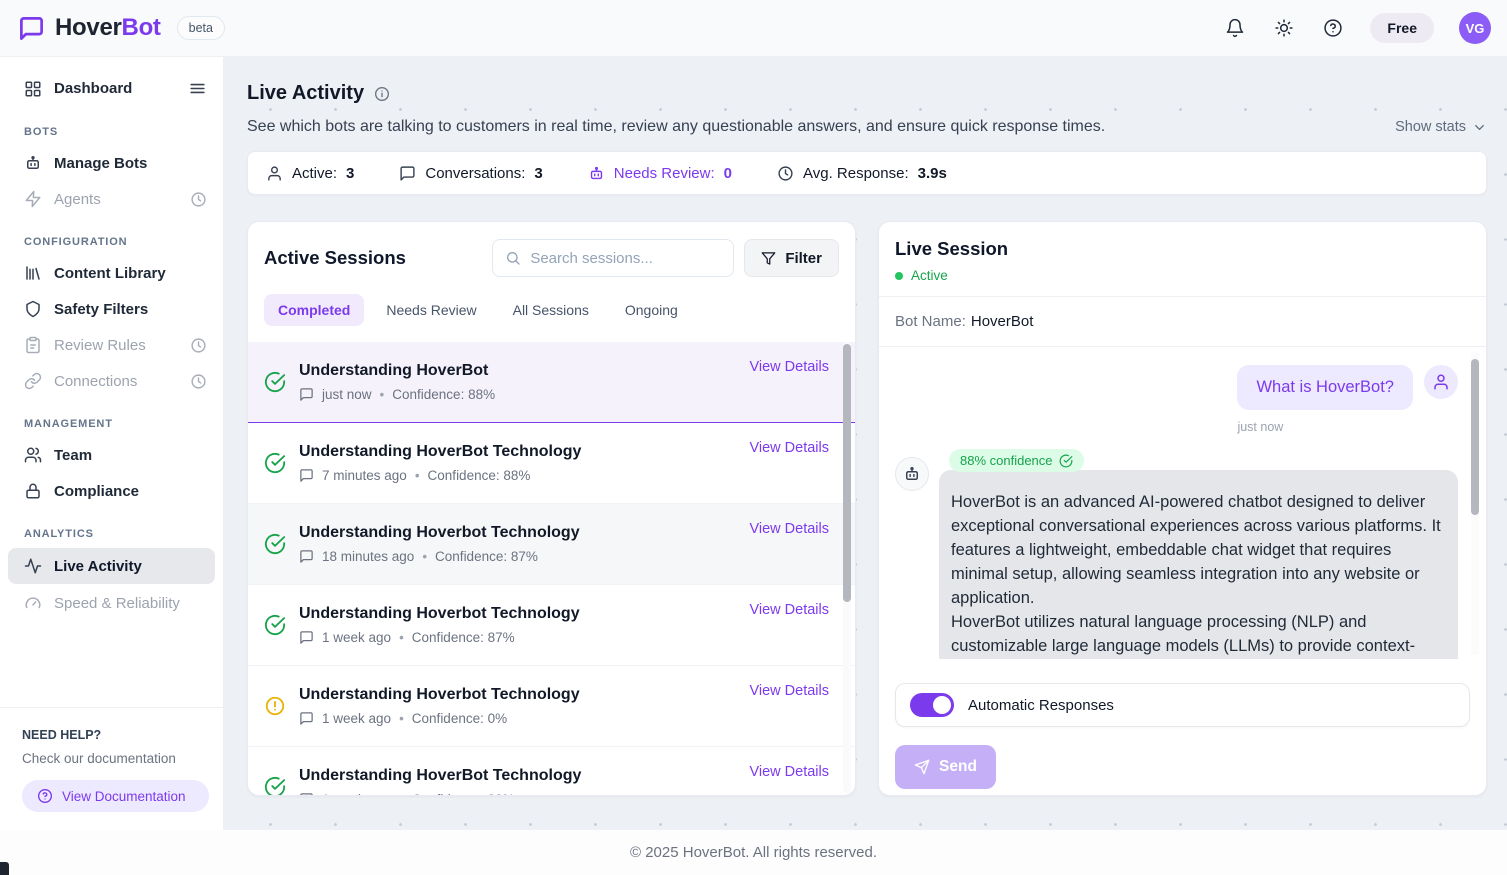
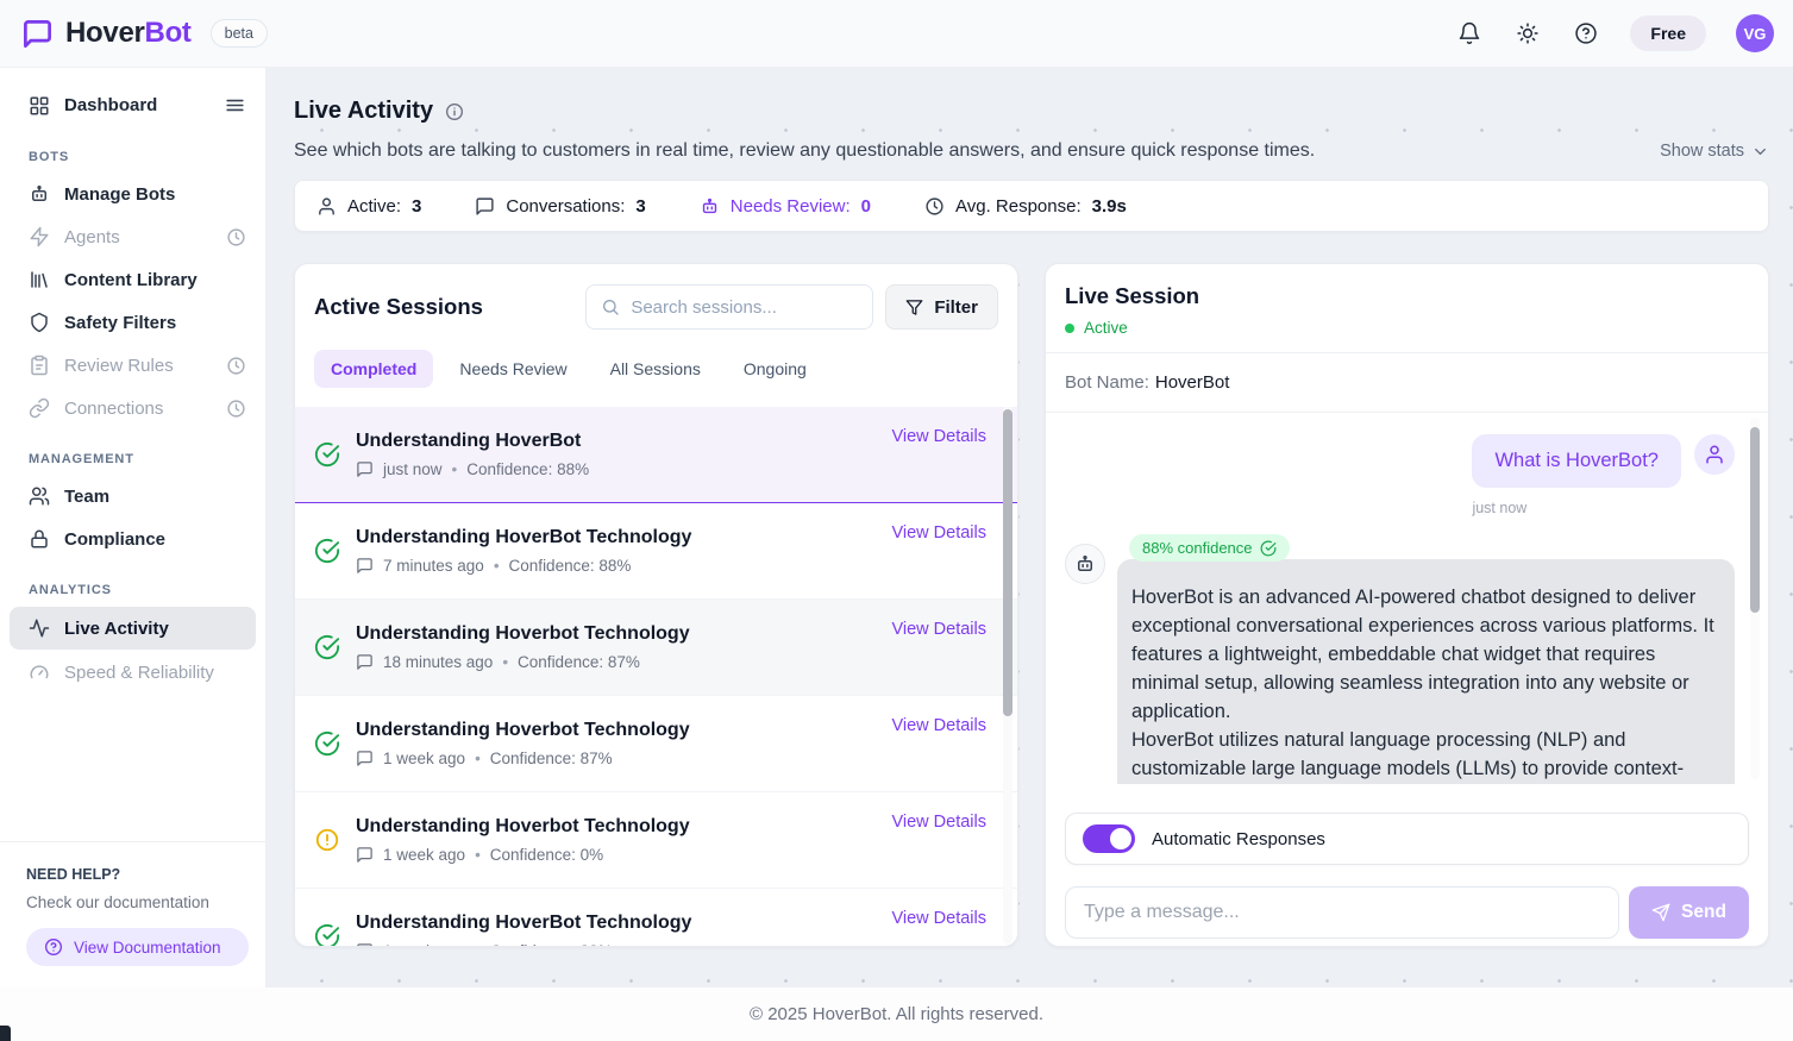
  HoverBot
  beta
  Free
  VG
  Dashboard
  BOTS
  Manage Bots
  Agents
- CONFIGURATION
  Content Library
  Safety Filters
  Review Rules
  Connections
  MANAGEMENT
  Team
  Compliance
  ANALYTICS
  Live Activity
  Speed & Reliability
  NEED HELP?
  Check our documentation
  View Documentation
  Live Activity
  See which bots are talking to customers in real time, review any questionable answers, and ensure quick response times.
  Show stats
  Active:
  3
  Conversations:
  3
  Needs Review:
  0
  Avg. Response:
  3.9s
  Active Sessions
  Search sessions...
  Filter
  Completed
  Needs Review
  All Sessions
  Ongoing
  Understanding HoverBot
  just now
  •
  Confidence: 88%
  View Details
  Understanding HoverBot Technology
  7 minutes ago
  •
  Confidence: 88%
  View Details
  Understanding Hoverbot Technology
  18 minutes ago
  •
  Confidence: 87%
  View Details
  Understanding Hoverbot Technology
  1 week ago
  •
  Confidence: 87%
  View Details
  Understanding Hoverbot Technology
  1 week ago
  •
  Confidence: 0%
  View Details
  Understanding HoverBot Technology
  View Details
  Live Session
  Active
  Bot Name: HoverBot
  What is HoverBot?
  just now
  88% confidence
  HoverBot is an advanced AI-powered chatbot designed to deliver exceptional conversational experiences across various platforms. It features a lightweight, embeddable chat widget that requires minimal setup, allowing seamless integration into any website or application.
  HoverBot utilizes natural language processing (NLP) and customizable large language models (LLMs) to provide context-
  Automatic Responses
+ Type a message...
  Send
  © 2025 HoverBot. All rights reserved.
